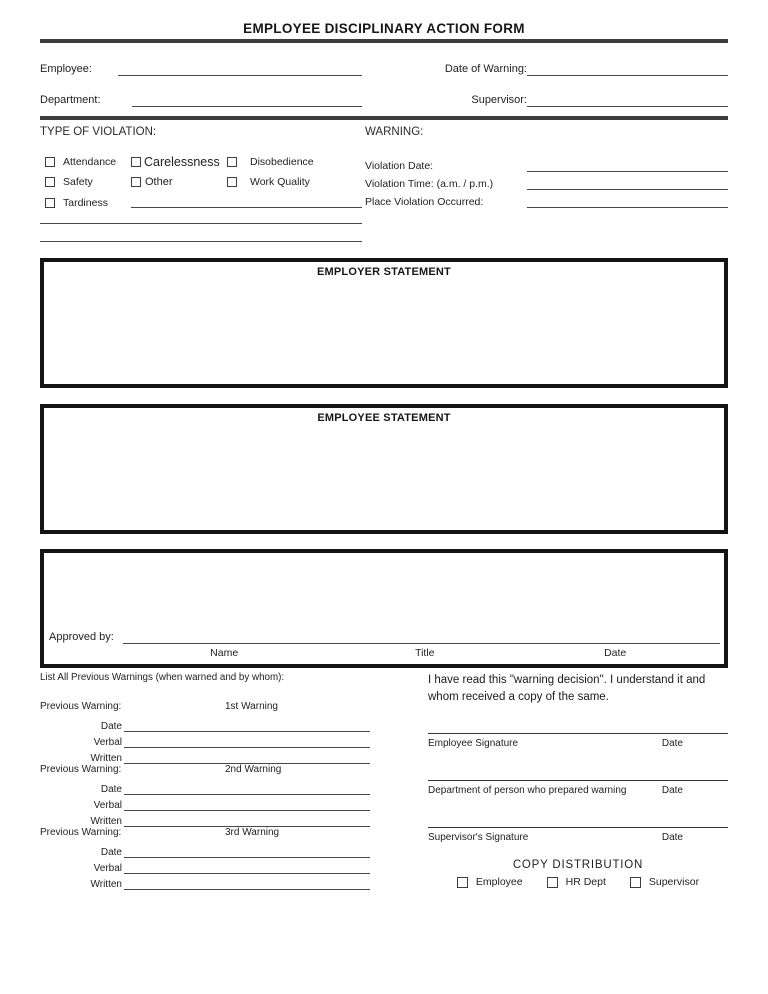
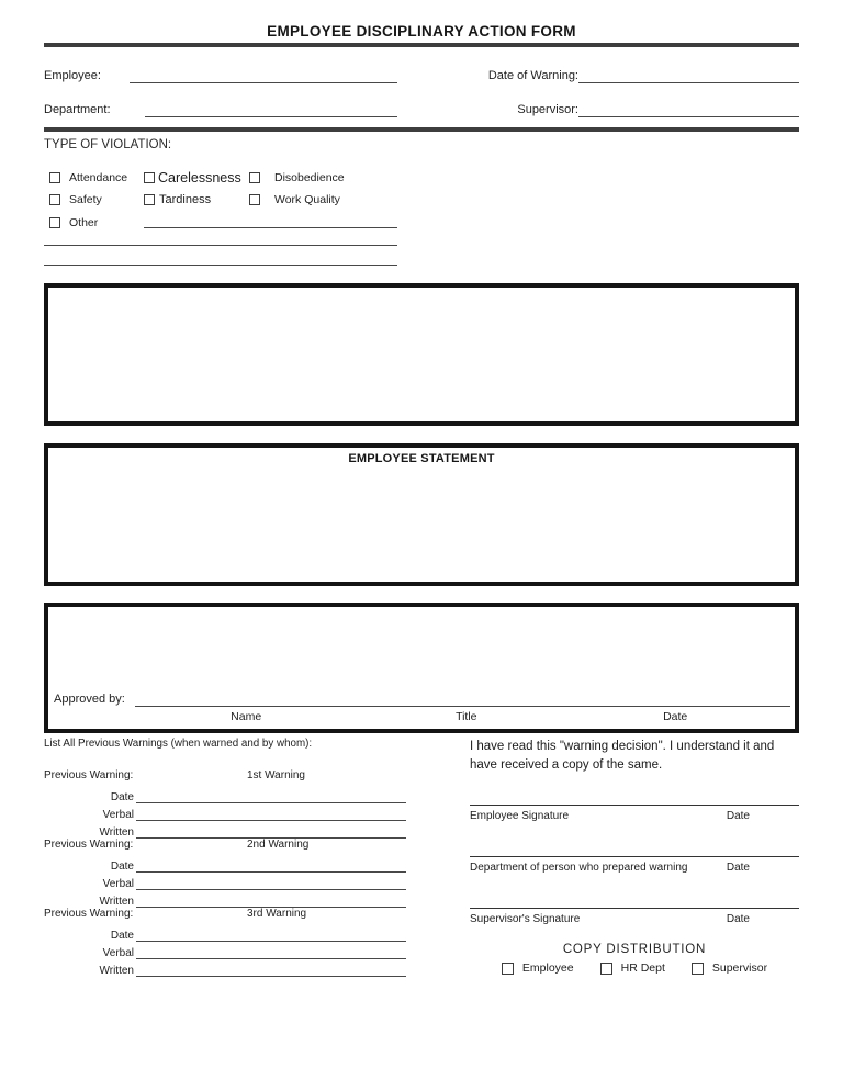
  EMPLOYEE DISCIPLINARY ACTION FORM
  Employee:
  Date of Warning:
  Department:
  Supervisor:
  TYPE OF VIOLATION:
  Attendance
  Carelessness
  Disobedience
  Safety
- Other
+ Tardiness
  Work Quality
- Tardiness
+ Other
- WARNING:
- Violation Date:
- Violation Time: (a.m. / p.m.)
- Place Violation Occurred:
- EMPLOYER STATEMENT
  EMPLOYEE STATEMENT
  Approved by:
  Name
  Title
  Date
  List All Previous Warnings (when warned and by whom):
  Previous Warning:
  1st Warning
  Date
  Verbal
  Written
  Previous Warning:
  2nd Warning
  Date
  Verbal
  Written
  Previous Warning:
  3rd Warning
  Date
  Verbal
  Written
- I have read this "warning decision". I understand it and whom received a copy of the same.
+ I have read this "warning decision". I understand it and have received a copy of the same.
  Employee Signature
  Date
  Department of person who prepared warning
  Date
  Supervisor's Signature
  Date
  COPY DISTRIBUTION
  Employee
  HR Dept
  Supervisor
